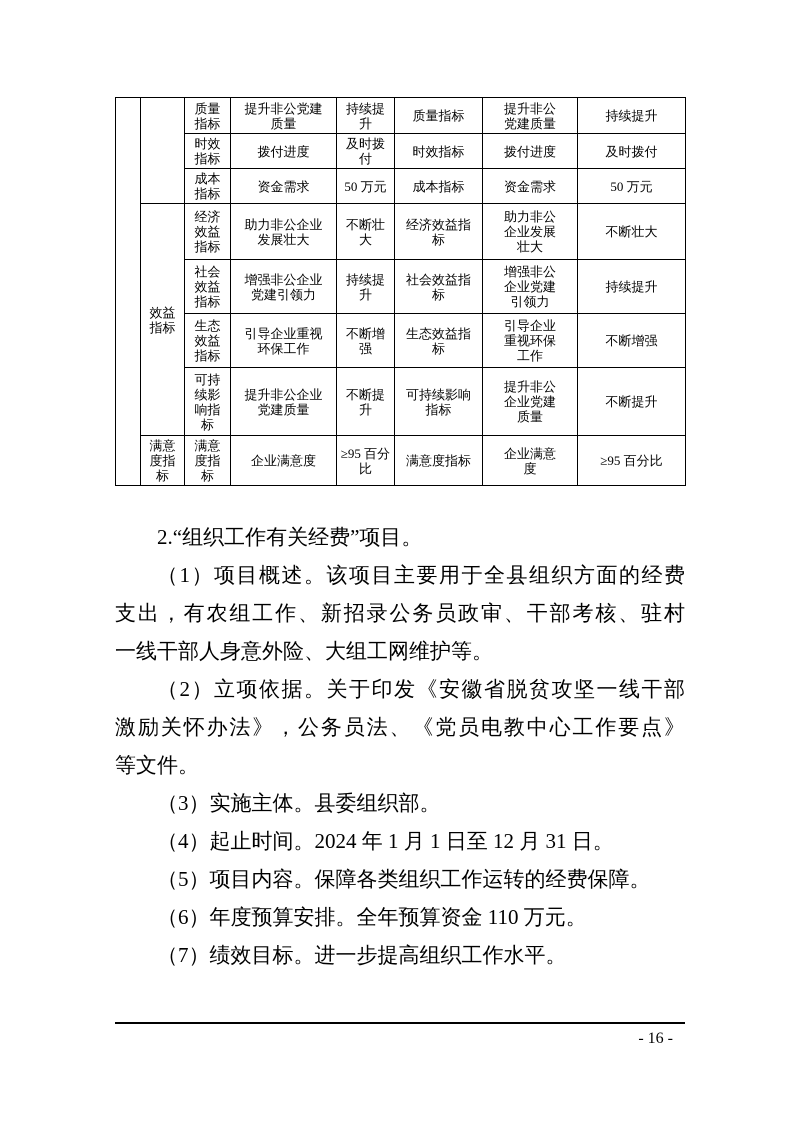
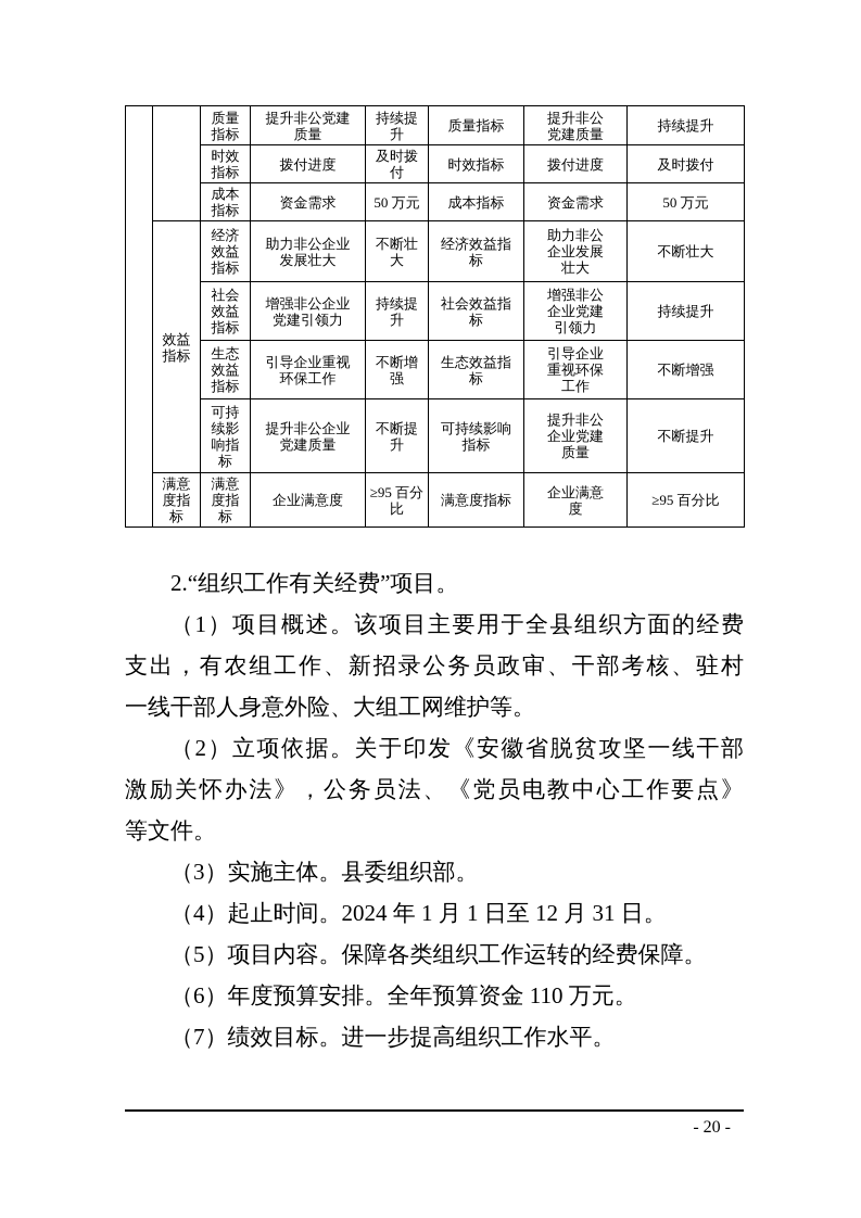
  		质量指标	提升非公党建质量	持续提升	质量指标	提升非公党建质量	持续提升
  时效指标	拨付进度	及时拨付	时效指标	拨付进度	及时拨付
  成本指标	资金需求	50 万元	成本指标	资金需求	50 万元
  效益指标	经济效益指标	助力非公企业发展壮大	不断壮大	经济效益指标	助力非公企业发展壮大	不断壮大
  社会效益指标	增强非公企业党建引领力	持续提升	社会效益指标	增强非公企业党建引领力	持续提升
  生态效益指标	引导企业重视环保工作	不断增强	生态效益指标	引导企业重视环保工作	不断增强
  可持续影响指标	提升非公企业党建质量	不断提升	可持续影响指标	提升非公企业党建质量	不断提升
  满意度指标	满意度指标	企业满意度	≥95 百分比	满意度指标	企业满意度	≥95 百分比
  2.“组织工作有关经费”项目。
  （1）项目概述。该项目主要用于全县组织方面的经费
  支出，有农组工作、新招录公务员政审、干部考核、驻村
  一线干部人身意外险、大组工网维护等。
  （2）立项依据。关于印发《安徽省脱贫攻坚一线干部
  激励关怀办法》，公务员法、《党员电教中心工作要点》
  等文件。
  （3）实施主体。县委组织部。
  （4）起止时间。2024 年 1 月 1 日至 12 月 31 日。
  （5）项目内容。保障各类组织工作运转的经费保障。
  （6）年度预算安排。全年预算资金 110 万元。
  （7）绩效目标。进一步提高组织工作水平。
- - 16 -
+ - 20 -
